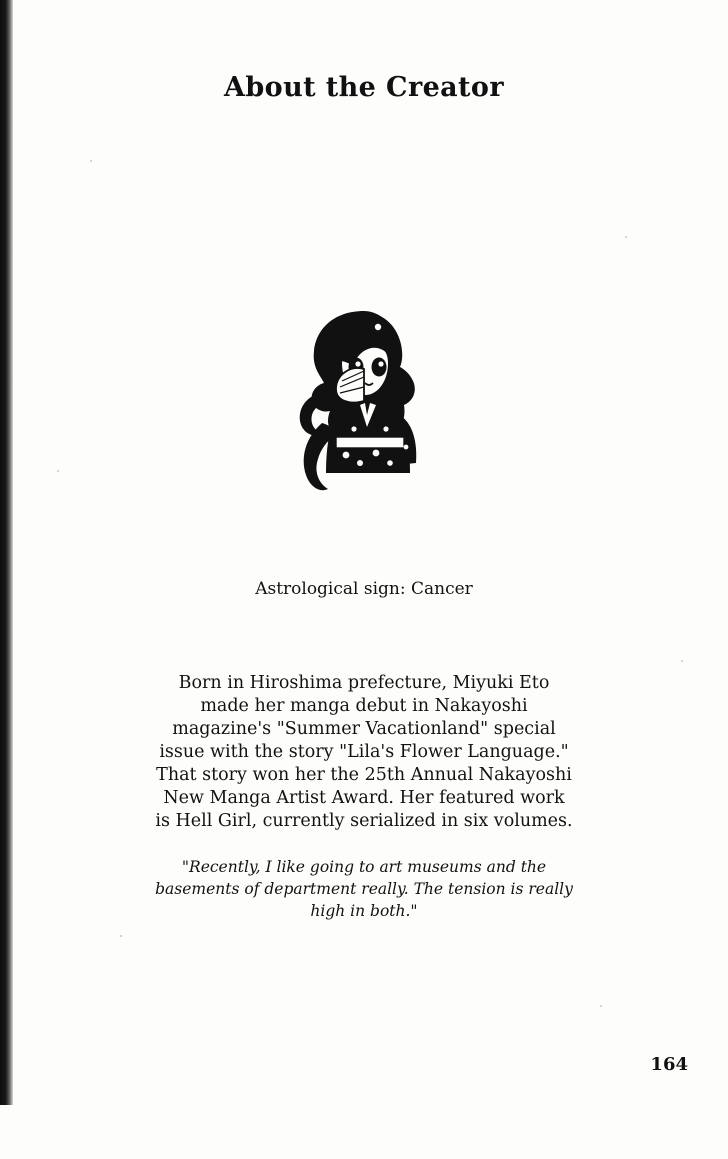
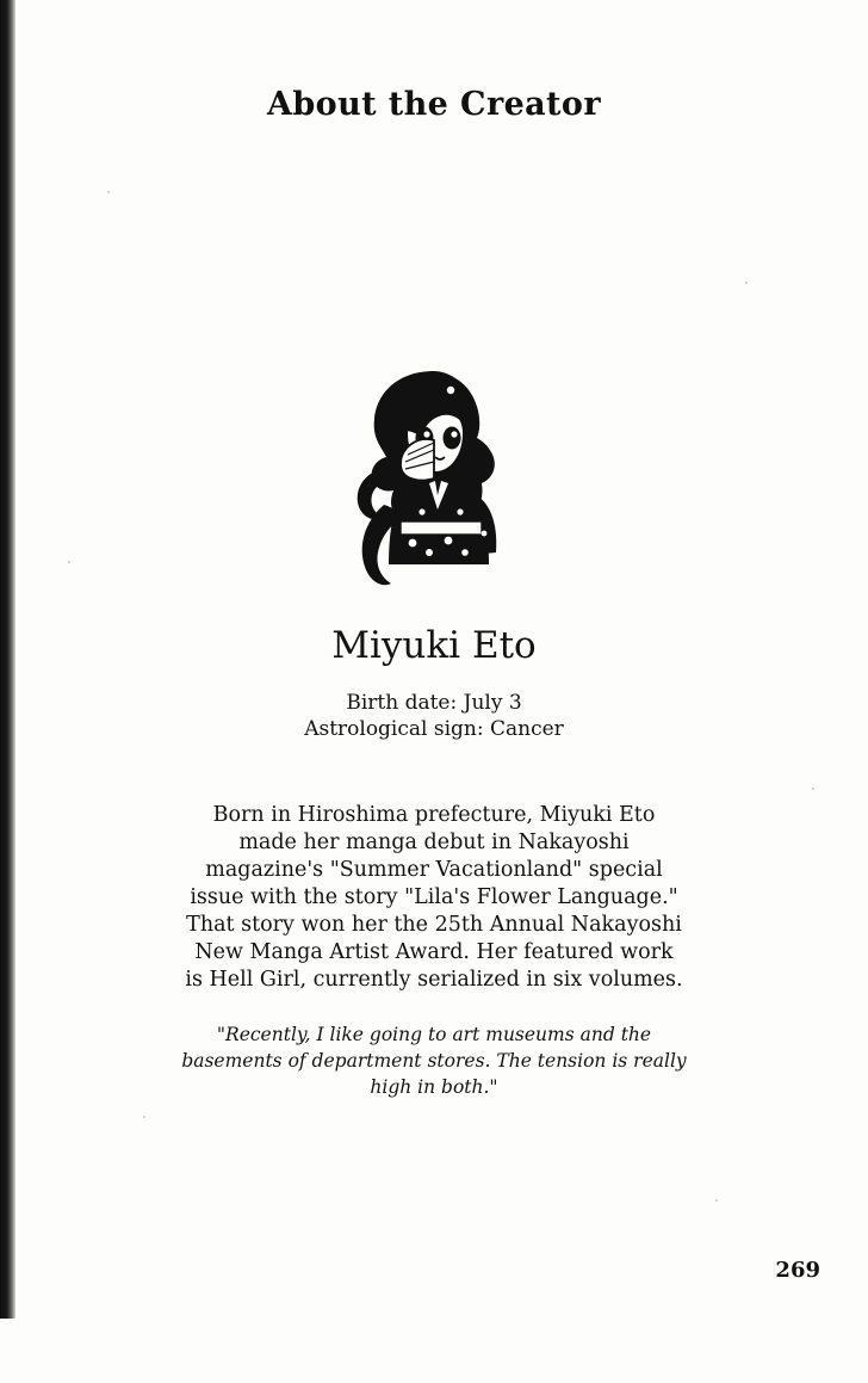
  About the Creator
+ Miyuki Eto
+ Birth date: July 3
  Astrological sign: Cancer
  Born in Hiroshima prefecture, Miyuki Eto made her manga debut in Nakayoshi magazine's "Summer Vacationland" special issue with the story "Lila's Flower Language." That story won her the 25th Annual Nakayoshi New Manga Artist Award. Her featured work is Hell Girl, currently serialized in six volumes.
- "Recently, I like going to art museums and the basements of department really. The tension is really high in both."
+ "Recently, I like going to art museums and the basements of department stores. The tension is really high in both."
- 164
+ 269
